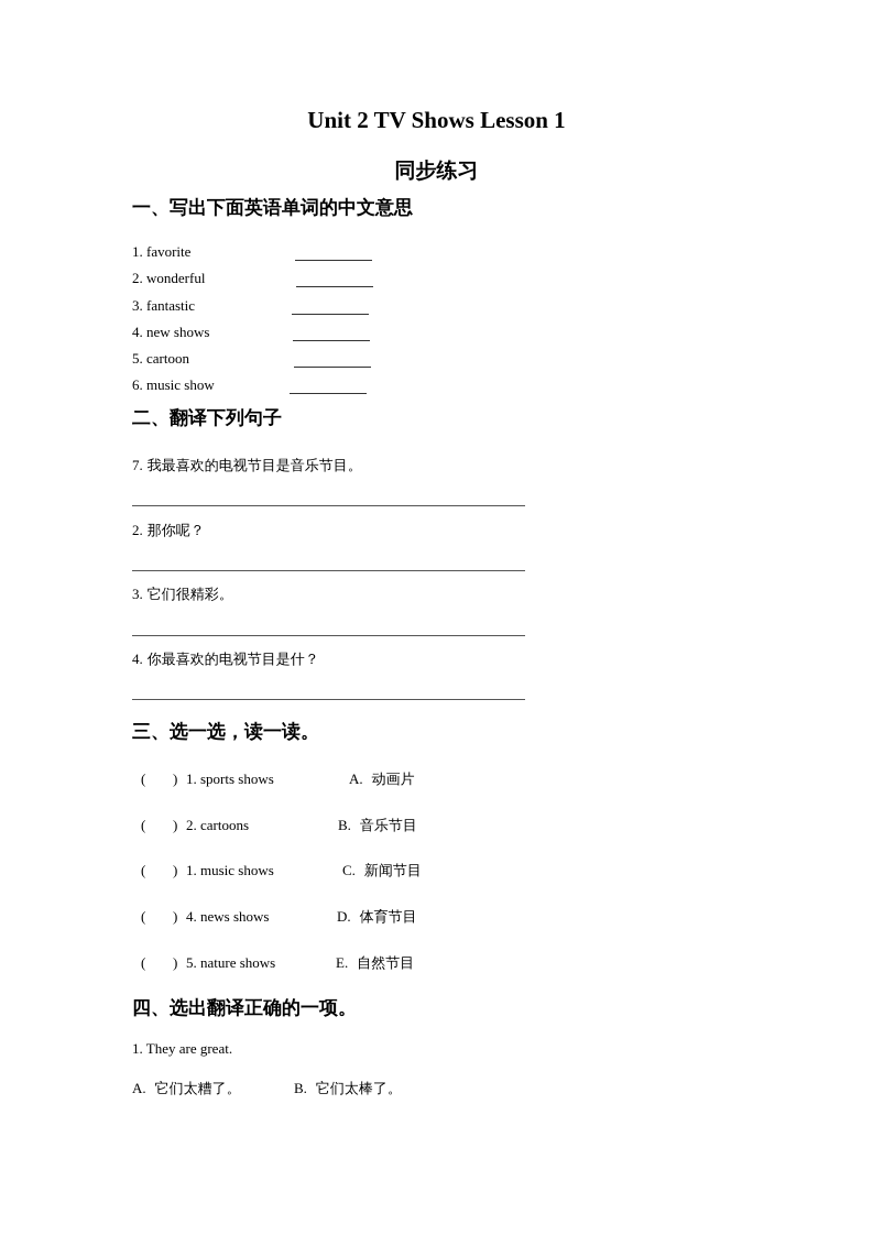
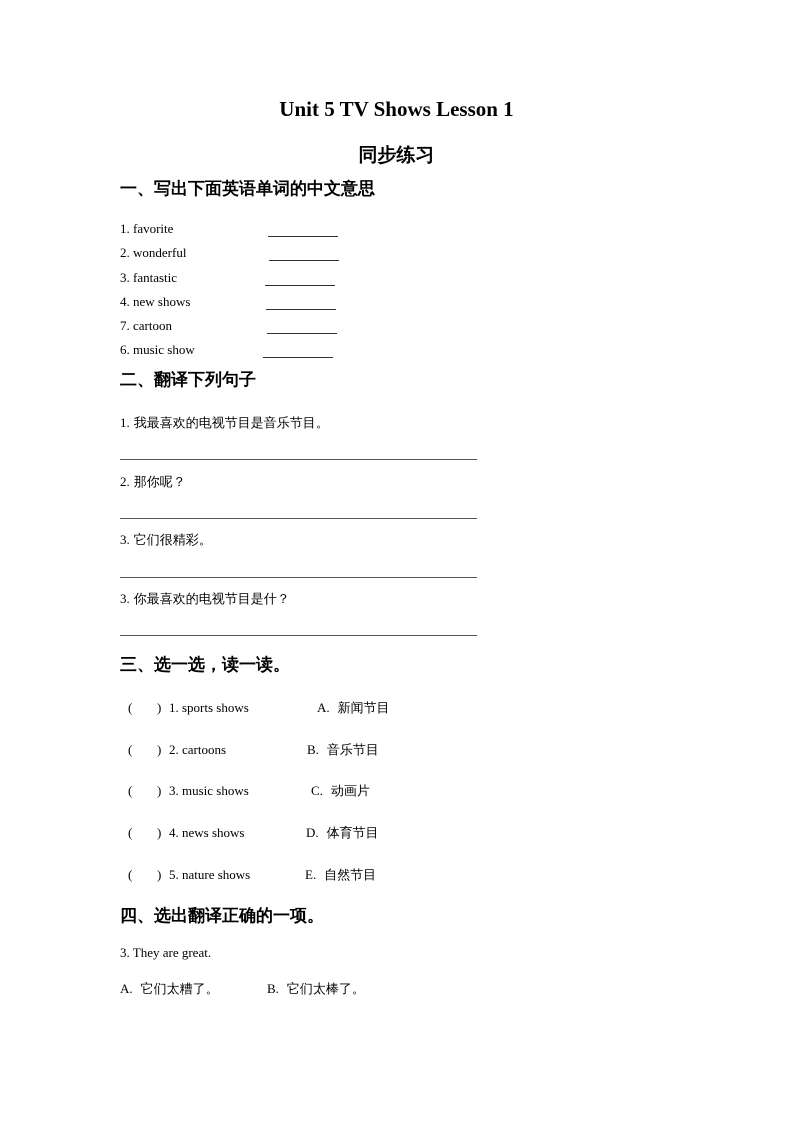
- Unit 2 TV Shows Lesson 1
+ Unit 5 TV Shows Lesson 1
  同步练习
  一、写出下面英语单词的中文意思
  1. favorite
  2. wonderful
  3. fantastic
  4. new shows
- 5. cartoon
+ 7. cartoon
  6. music show
  二、翻译下列句子
- 7. 我最喜欢的电视节目是音乐节目。
+ 1. 我最喜欢的电视节目是音乐节目。
  2. 那你呢？
  3. 它们很精彩。
- 4. 你最喜欢的电视节目是什？
+ 3. 你最喜欢的电视节目是什？
  三、选一选，读一读。
  (
  )
  1. sports shows
- A. 动画片
+ A. 新闻节目
  (
  )
  2. cartoons
  B. 音乐节目
  (
  )
- 1. music shows
+ 3. music shows
- C. 新闻节目
+ C. 动画片
  (
  )
  4. news shows
  D. 体育节目
  (
  )
  5. nature shows
  E. 自然节目
  四、选出翻译正确的一项。
- 1. They are great.
+ 3. They are great.
  A. 它们太糟了。
  B. 它们太棒了。
